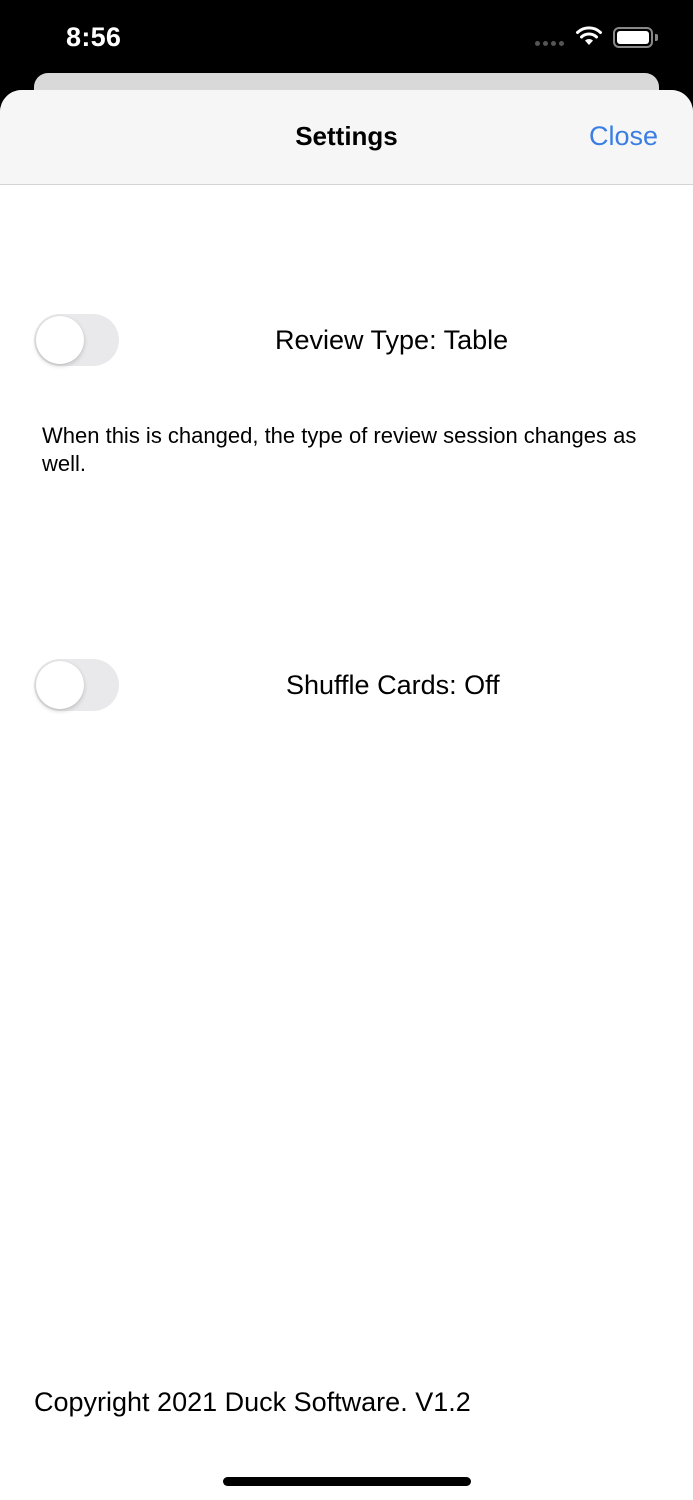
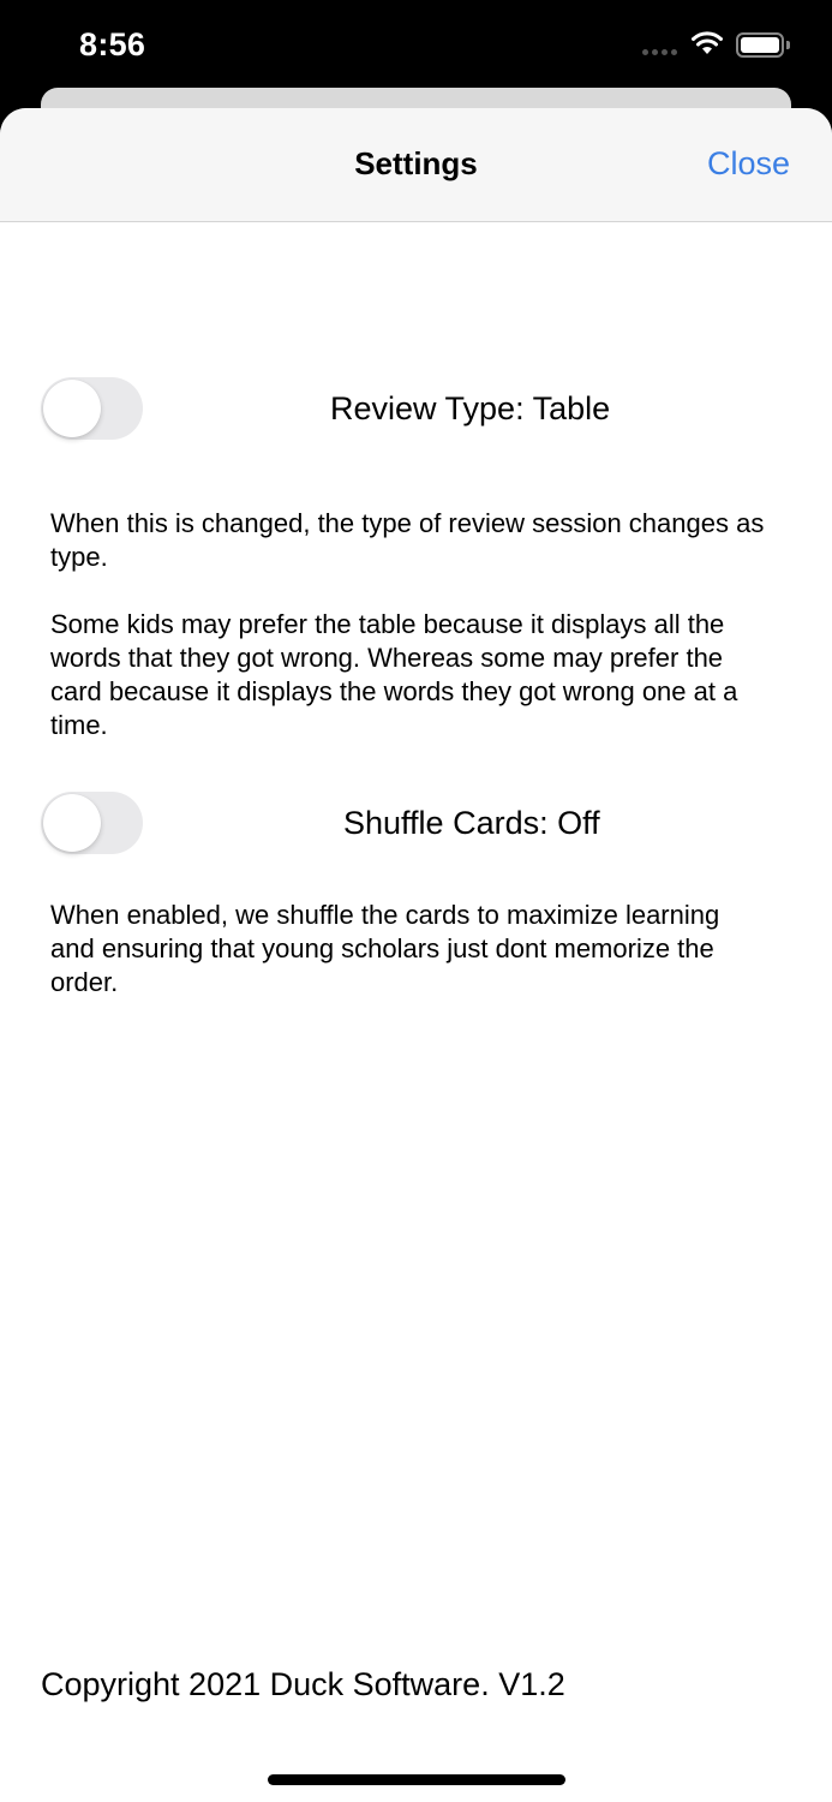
  8:56
  Settings
  Close
  Review Type: Table
- When this is changed, the type of review session changes as well.
+ When this is changed, the type of review session changes as type.
+ Some kids may prefer the table because it displays all the words that they got wrong. Whereas some may prefer the card because it displays the words they got wrong one at a time.
  Shuffle Cards: Off
+ When enabled, we shuffle the cards to maximize learning and ensuring that young scholars just dont memorize the order.
  Copyright 2021 Duck Software. V1.2
